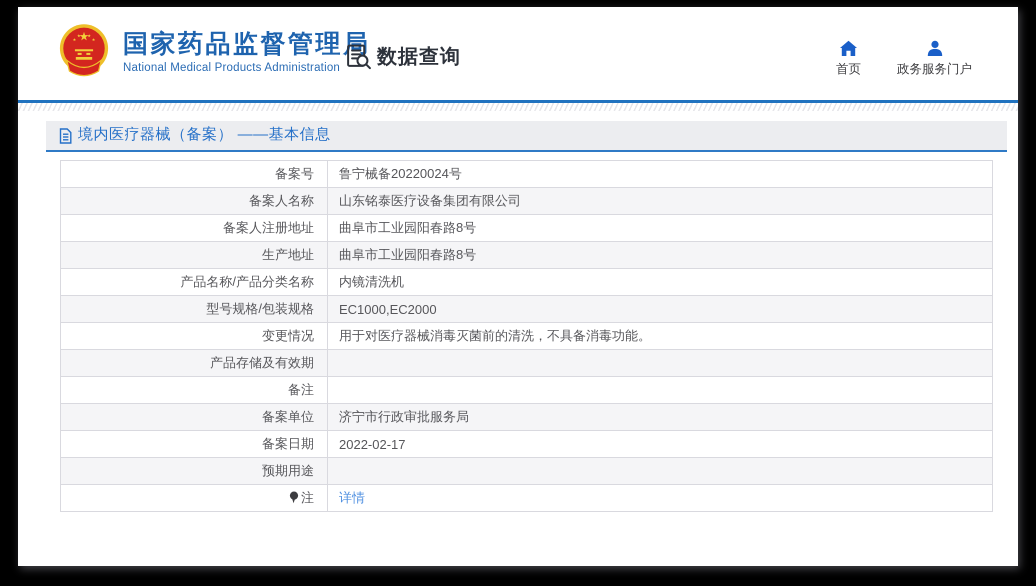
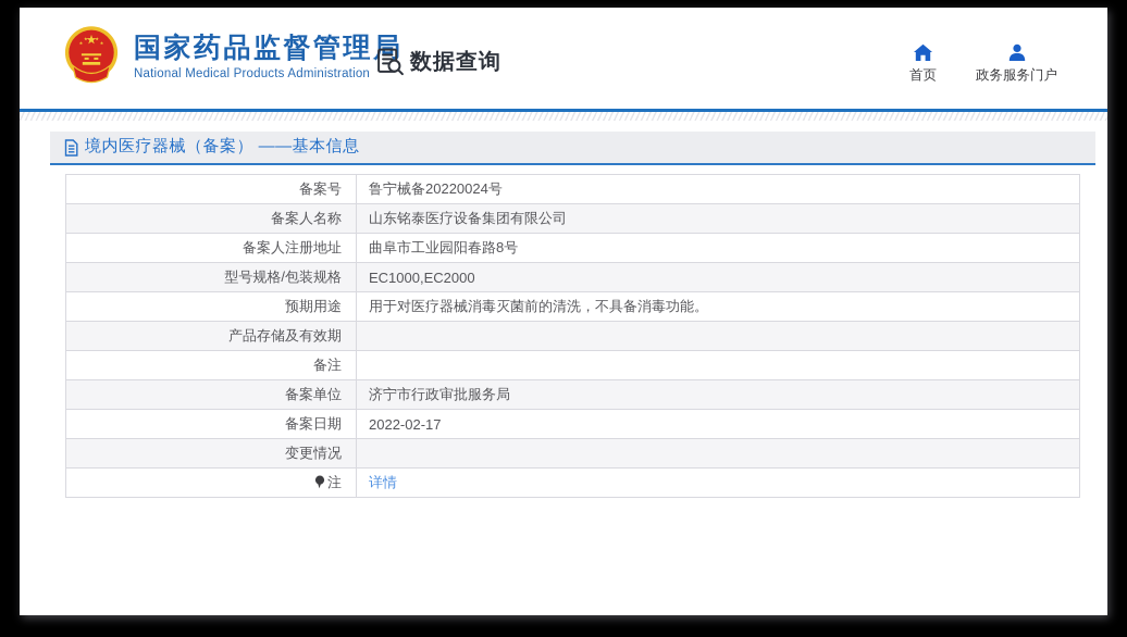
  国家药品监督管理局
  National Medical Products Administration
  数据查询
  首页
  政务服务门户
  境内医疗器械（备案） ——基本信息
  备案号	鲁宁械备20220024号
  备案人名称	山东铭泰医疗设备集团有限公司
  备案人注册地址	曲阜市工业园阳春路8号
- 生产地址	曲阜市工业园阳春路8号
- 产品名称/产品分类名称	内镜清洗机
  型号规格/包装规格	EC1000,EC2000
- 变更情况	用于对医疗器械消毒灭菌前的清洗，不具备消毒功能。
+ 预期用途	用于对医疗器械消毒灭菌前的清洗，不具备消毒功能。
  产品存储及有效期
  备注
  备案单位	济宁市行政审批服务局
  备案日期	2022-02-17
- 预期用途
+ 变更情况
  注	详情
